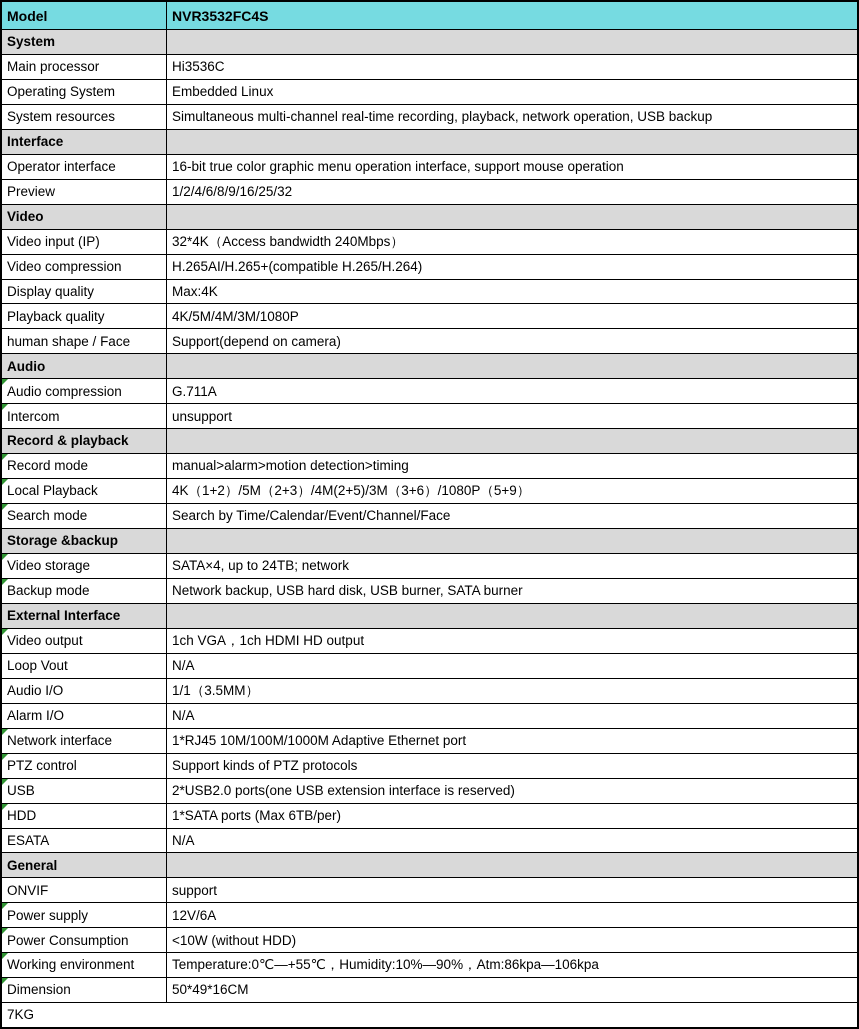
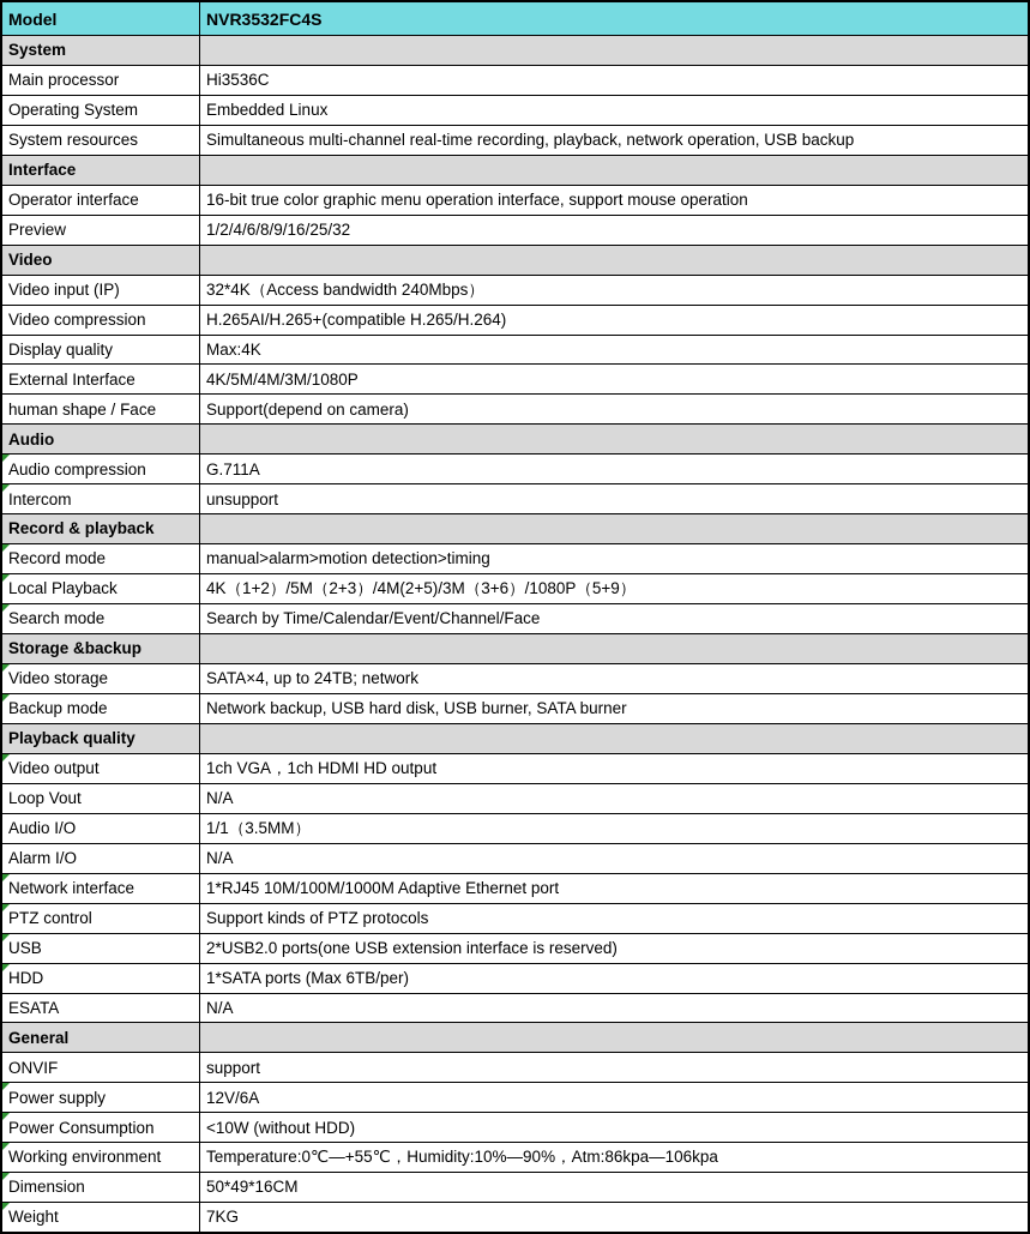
  Model
  NVR3532FC4S
  System
  Main processor
  Hi3536C
  Operating System
  Embedded Linux
  System resources
  Simultaneous multi-channel real-time recording, playback, network operation, USB backup
  Interface
  Operator interface
  16-bit true color graphic menu operation interface, support mouse operation
  Preview
  1/2/4/6/8/9/16/25/32
  Video
  Video input (IP)
  32*4K（Access bandwidth 240Mbps）
  Video compression
  H.265AI/H.265+(compatible H.265/H.264)
  Display quality
  Max:4K
- Playback quality
+ External Interface
  4K/5M/4M/3M/1080P
  human shape / Face
  Support(depend on camera)
  Audio
  Audio compression
  G.711A
  Intercom
  unsupport
  Record & playback
  Record mode
  manual>alarm>motion detection>timing
  Local Playback
  4K（1+2）/5M（2+3）/4M(2+5)/3M（3+6）/1080P（5+9）
  Search mode
  Search by Time/Calendar/Event/Channel/Face
  Storage &backup
  Video storage
  SATA×4, up to 24TB; network
  Backup mode
  Network backup, USB hard disk, USB burner, SATA burner
- External Interface
+ Playback quality
  Video output
  1ch VGA，1ch HDMI HD output
  Loop Vout
  N/A
  Audio I/O
  1/1（3.5MM）
  Alarm I/O
  N/A
  Network interface
  1*RJ45 10M/100M/1000M Adaptive Ethernet port
  PTZ control
  Support kinds of PTZ protocols
  USB
  2*USB2.0 ports(one USB extension interface is reserved)
  HDD
  1*SATA ports (Max 6TB/per)
  ESATA
  N/A
  General
  ONVIF
  support
  Power supply
  12V/6A
  Power Consumption
  <10W (without HDD)
  Working environment
  Temperature:0℃—+55℃，Humidity:10%—90%，Atm:86kpa—106kpa
  Dimension
  50*49*16CM
+ Weight
  7KG
